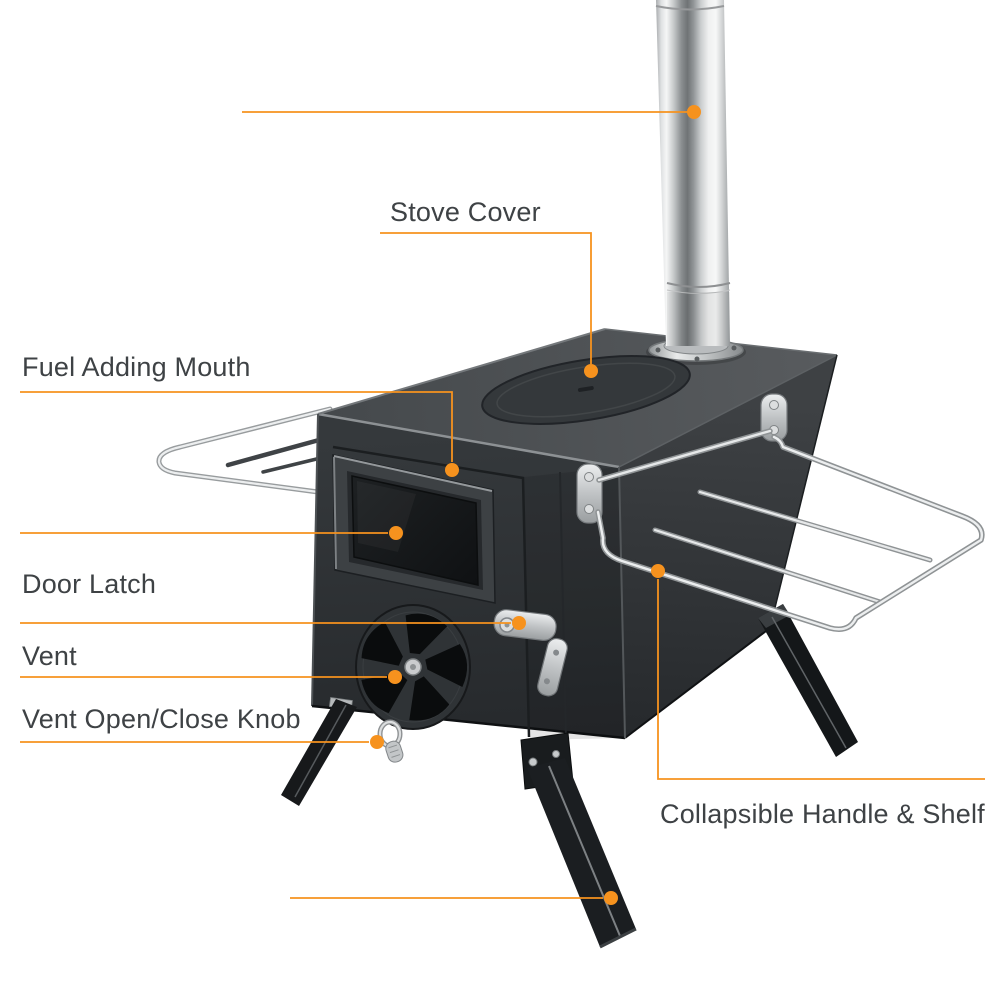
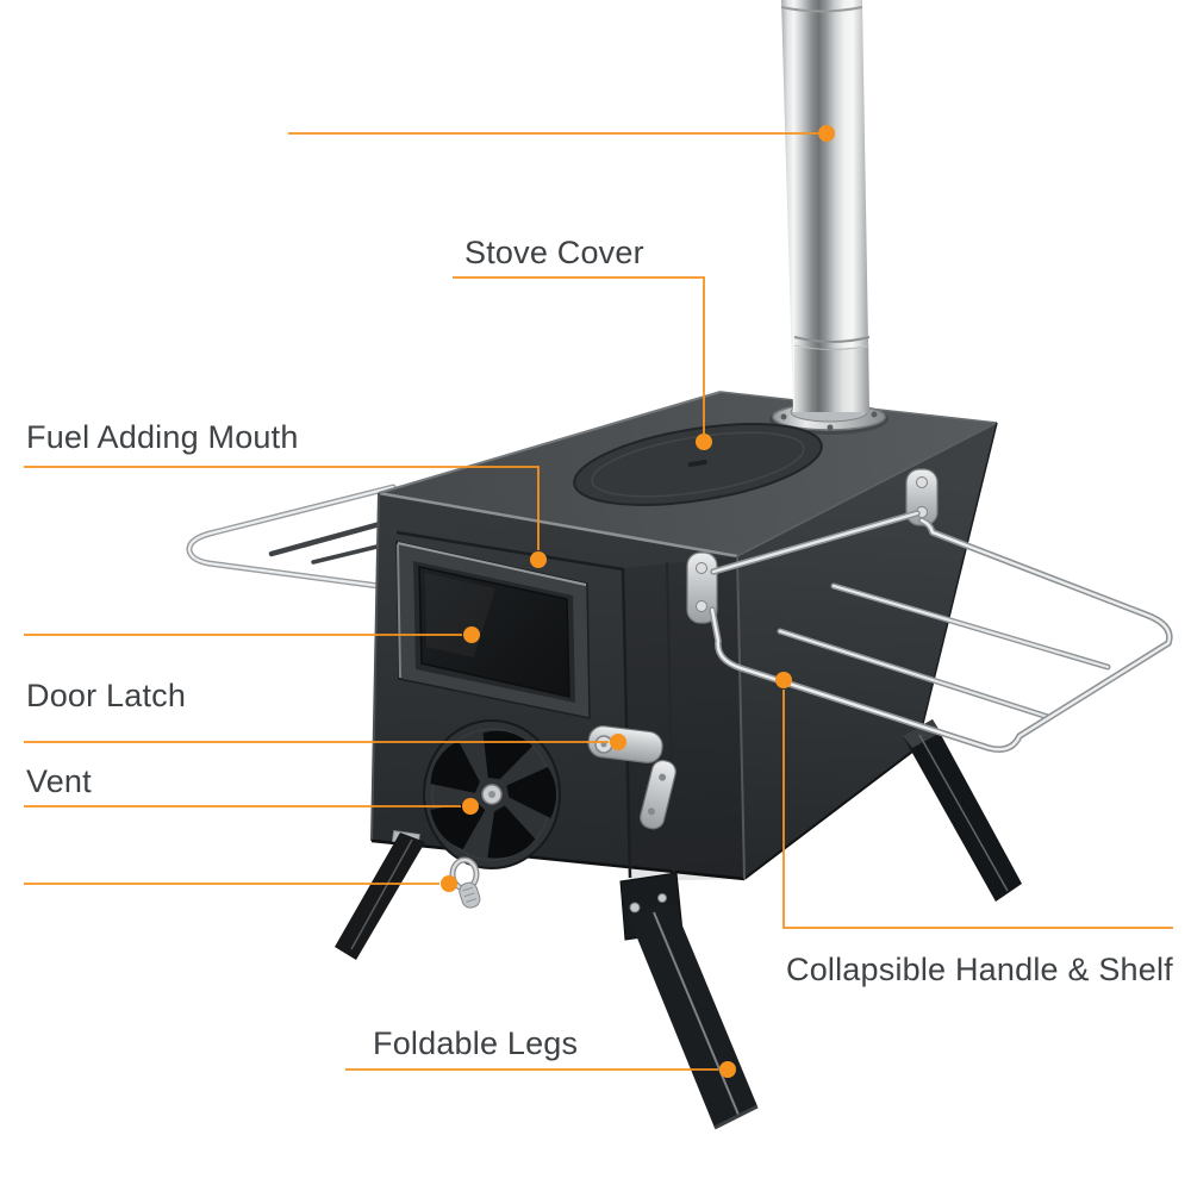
  Stove Cover
  Fuel Adding Mouth
  Door Latch
  Vent
- Vent Open/Close Knob
  Collapsible Handle & Shelf
+ Foldable Legs
